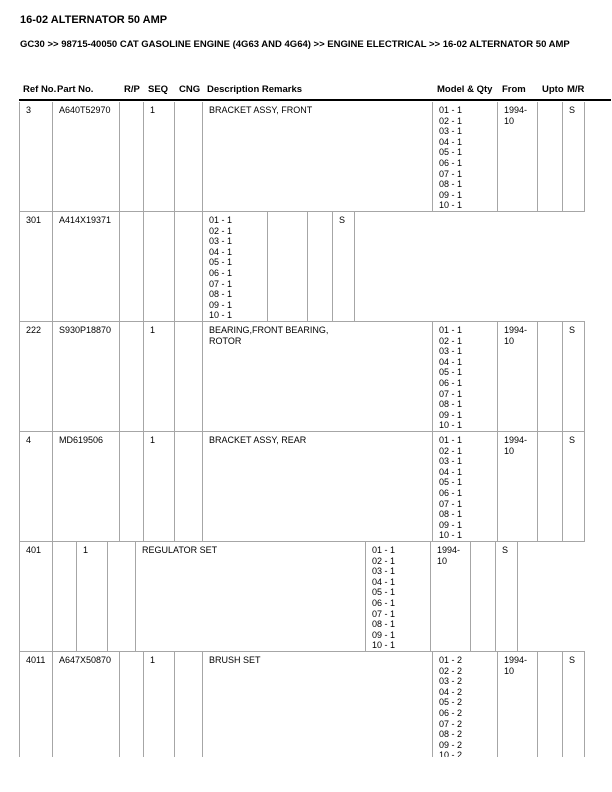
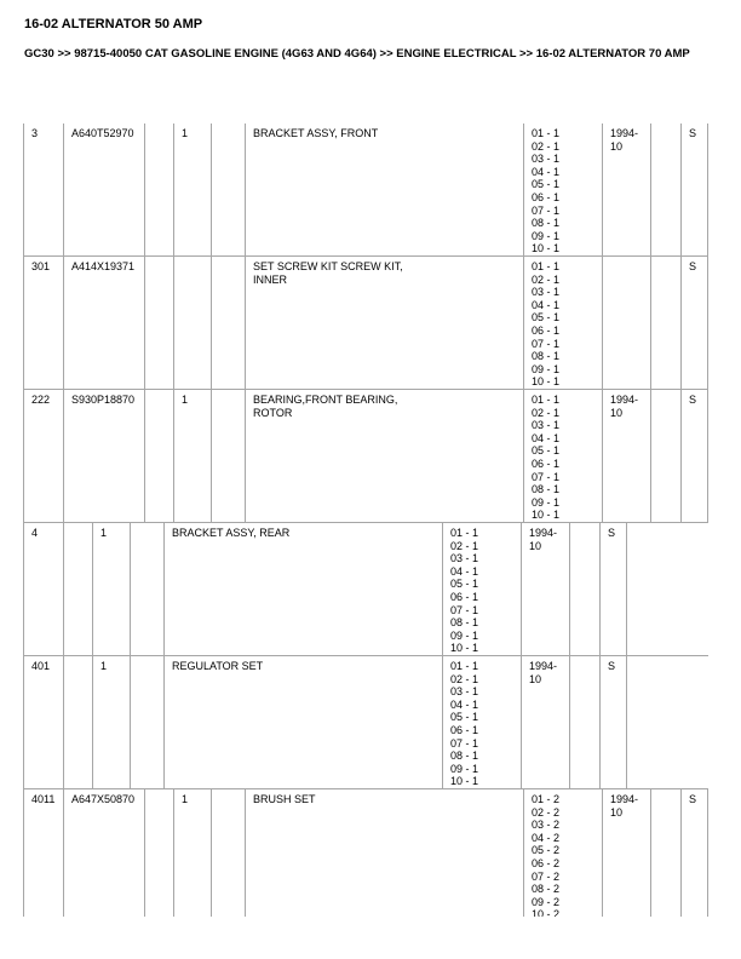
  16-02 ALTERNATOR 50 AMP
- GC30 >> 98715-40050 CAT GASOLINE ENGINE (4G63 AND 4G64) >> ENGINE ELECTRICAL >> 16-02 ALTERNATOR 50 AMP
+ GC30 >> 98715-40050 CAT GASOLINE ENGINE (4G63 AND 4G64) >> ENGINE ELECTRICAL >> 16-02 ALTERNATOR 70 AMP
- Ref No.
- Part No.
- R/P
- SEQ
- CNG
- Description Remarks
- Model & Qty
- From
- Upto
- M/R
  3
  A640T52970
  1
  BRACKET ASSY, FRONT
  01 - 1
  02 - 1
  03 - 1
  04 - 1
  05 - 1
  06 - 1
  07 - 1
  08 - 1
  09 - 1
  10 - 1
  1994-10
  S
  301
  A414X19371
+ SET SCREW KIT SCREW KIT,
+ INNER
  01 - 1
  02 - 1
  03 - 1
  04 - 1
  05 - 1
  06 - 1
  07 - 1
  08 - 1
  09 - 1
  10 - 1
  S
  222
  S930P18870
  1
  BEARING,FRONT BEARING,
  ROTOR
  01 - 1
  02 - 1
  03 - 1
  04 - 1
  05 - 1
  06 - 1
  07 - 1
  08 - 1
  09 - 1
  10 - 1
  1994-10
  S
  4
- MD619506
  1
  BRACKET ASSY, REAR
  01 - 1
  02 - 1
  03 - 1
  04 - 1
  05 - 1
  06 - 1
  07 - 1
  08 - 1
  09 - 1
  10 - 1
  1994-10
  S
  401
  1
  REGULATOR SET
  01 - 1
  02 - 1
  03 - 1
  04 - 1
  05 - 1
  06 - 1
  07 - 1
  08 - 1
  09 - 1
  10 - 1
  1994-10
  S
  4011
  A647X50870
  1
  BRUSH SET
  01 - 2
  02 - 2
  03 - 2
  04 - 2
  05 - 2
  06 - 2
  07 - 2
  08 - 2
  09 - 2
  10 - 2
  1994-10
  S
